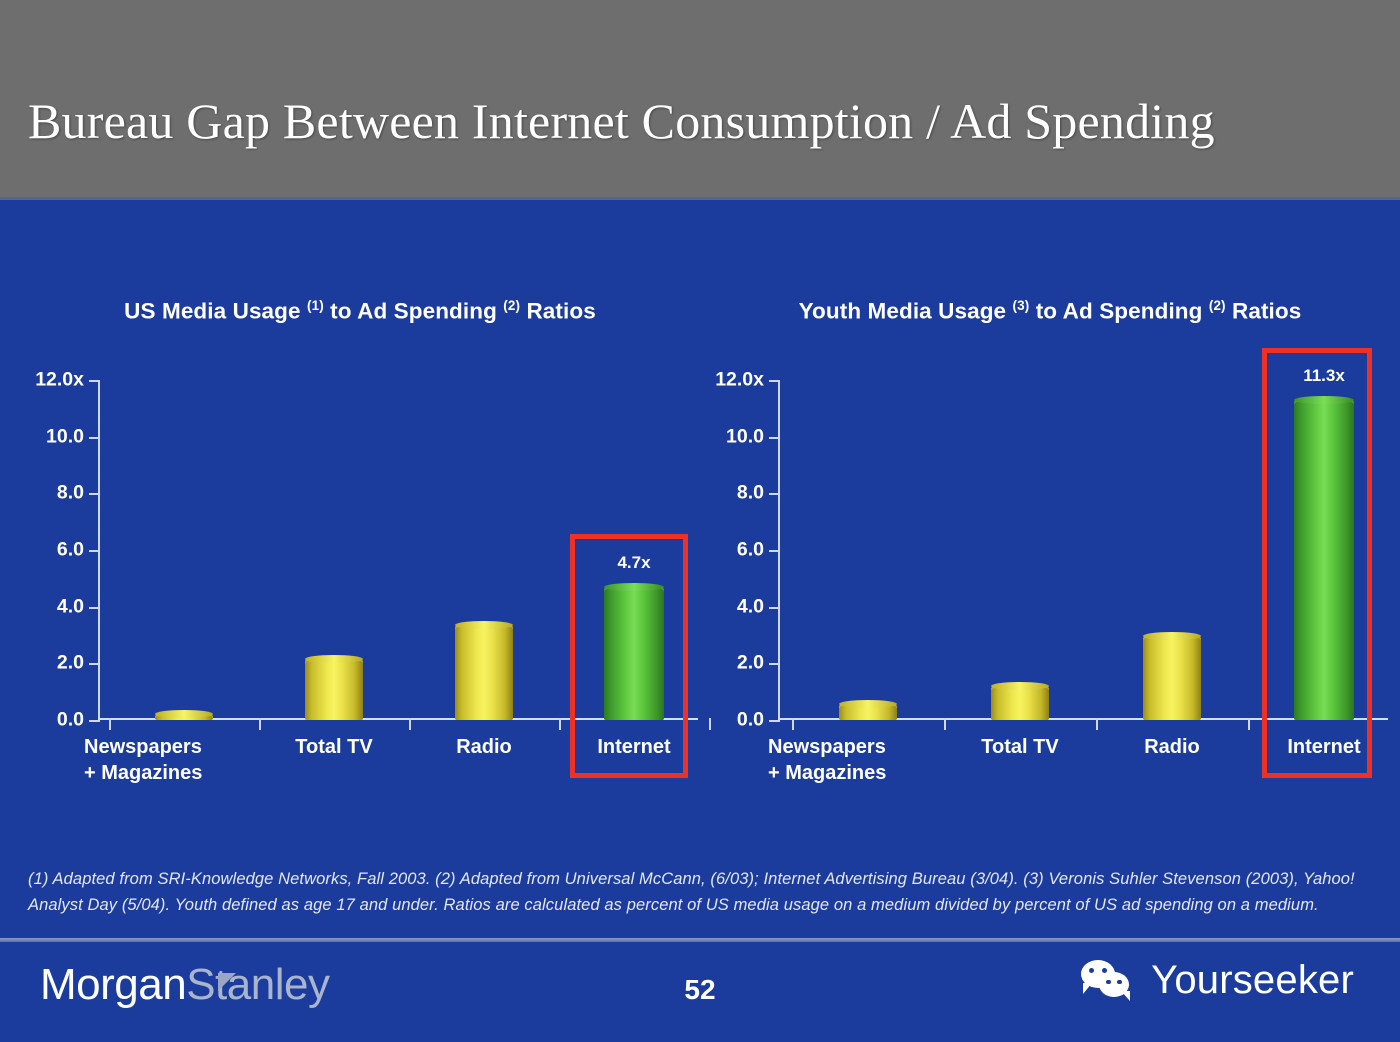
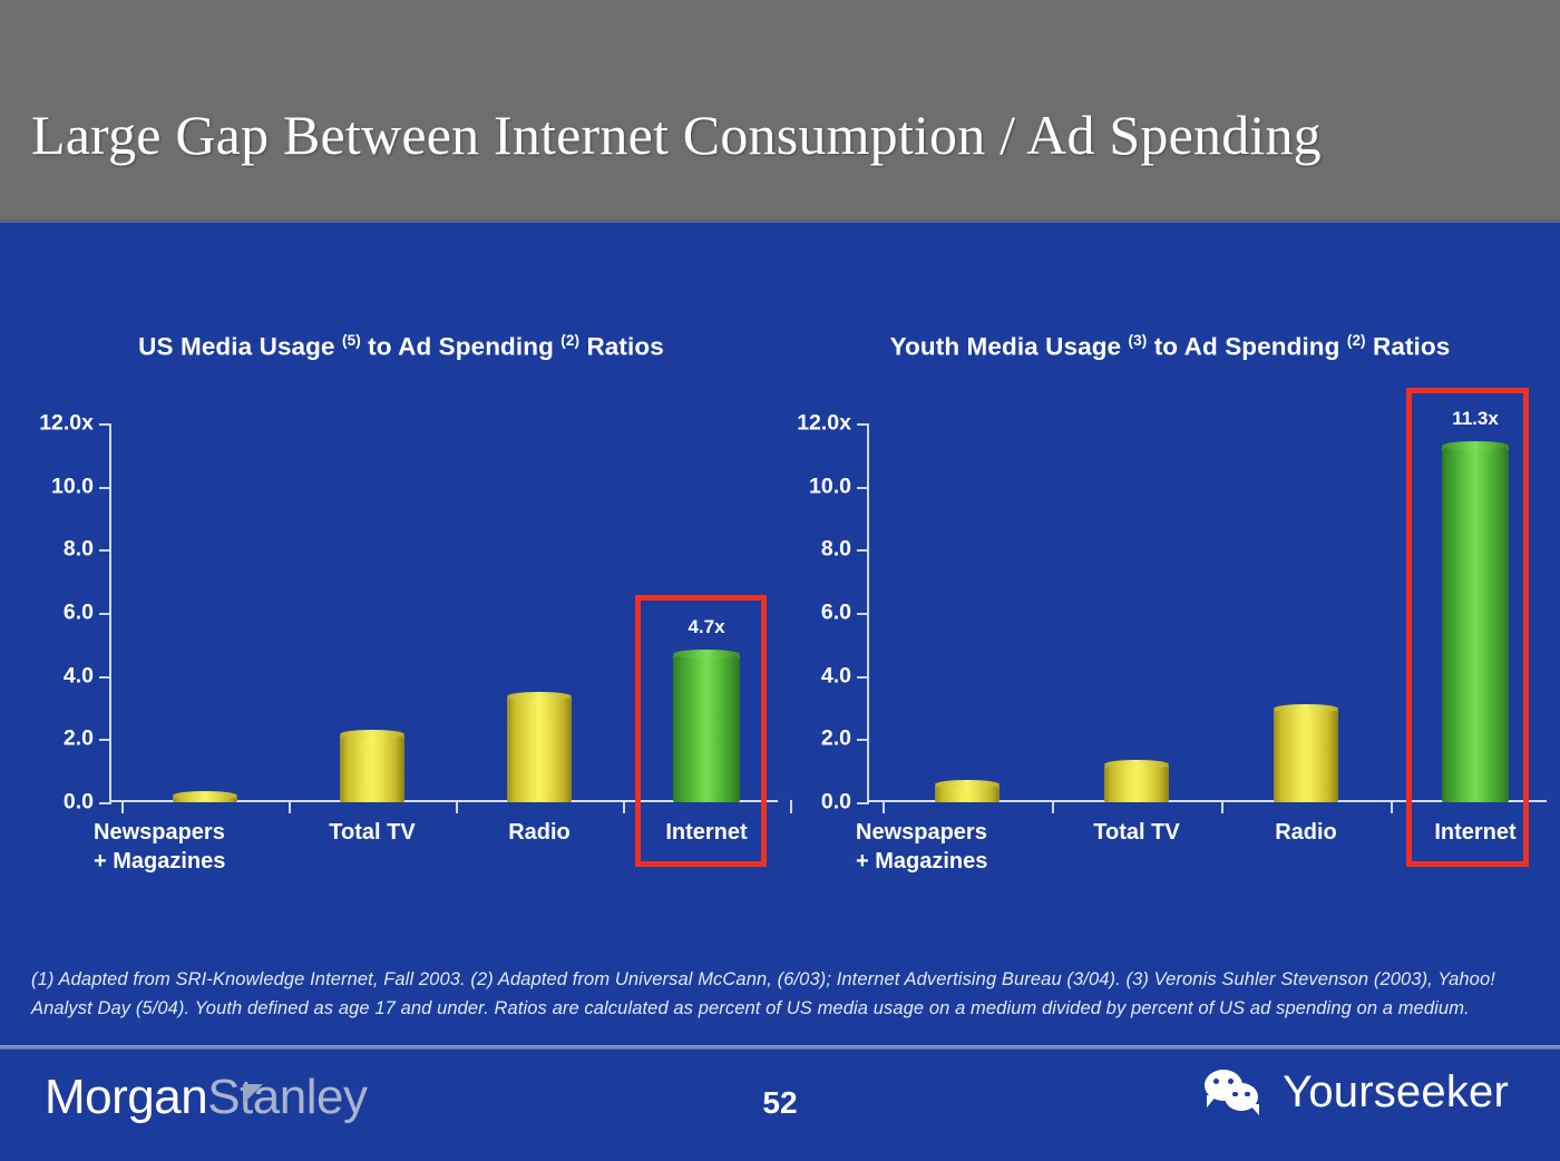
- Bureau Gap Between Internet Consumption / Ad Spending
+ Large Gap Between Internet Consumption / Ad Spending
- US Media Usage (1) to Ad Spending (2) Ratios
+ US Media Usage (5) to Ad Spending (2) Ratios
  0.0
  2.0
  4.0
  6.0
  8.0
  10.0
  12.0x
  Newspapers
  + Magazines
  Total TV
  Radio
  4.7x
  Internet
  Youth Media Usage (3) to Ad Spending (2) Ratios
  0.0
  2.0
  4.0
  6.0
  8.0
  10.0
  12.0x
  Newspapers
  + Magazines
  Total TV
  Radio
  11.3x
  Internet
- (1) Adapted from SRI-Knowledge Networks, Fall 2003. (2) Adapted from Universal McCann, (6/03); Internet Advertising Bureau (3/04). (3) Veronis Suhler Stevenson (2003), Yahoo! Analyst Day (5/04). Youth defined as age 17 and under. Ratios are calculated as percent of US media usage on a medium divided by percent of US ad spending on a medium.
+ (1) Adapted from SRI-Knowledge Internet, Fall 2003. (2) Adapted from Universal McCann, (6/03); Internet Advertising Bureau (3/04). (3) Veronis Suhler Stevenson (2003), Yahoo! Analyst Day (5/04). Youth defined as age 17 and under. Ratios are calculated as percent of US media usage on a medium divided by percent of US ad spending on a medium.
  MorganStanley
  52
  Yourseeker
